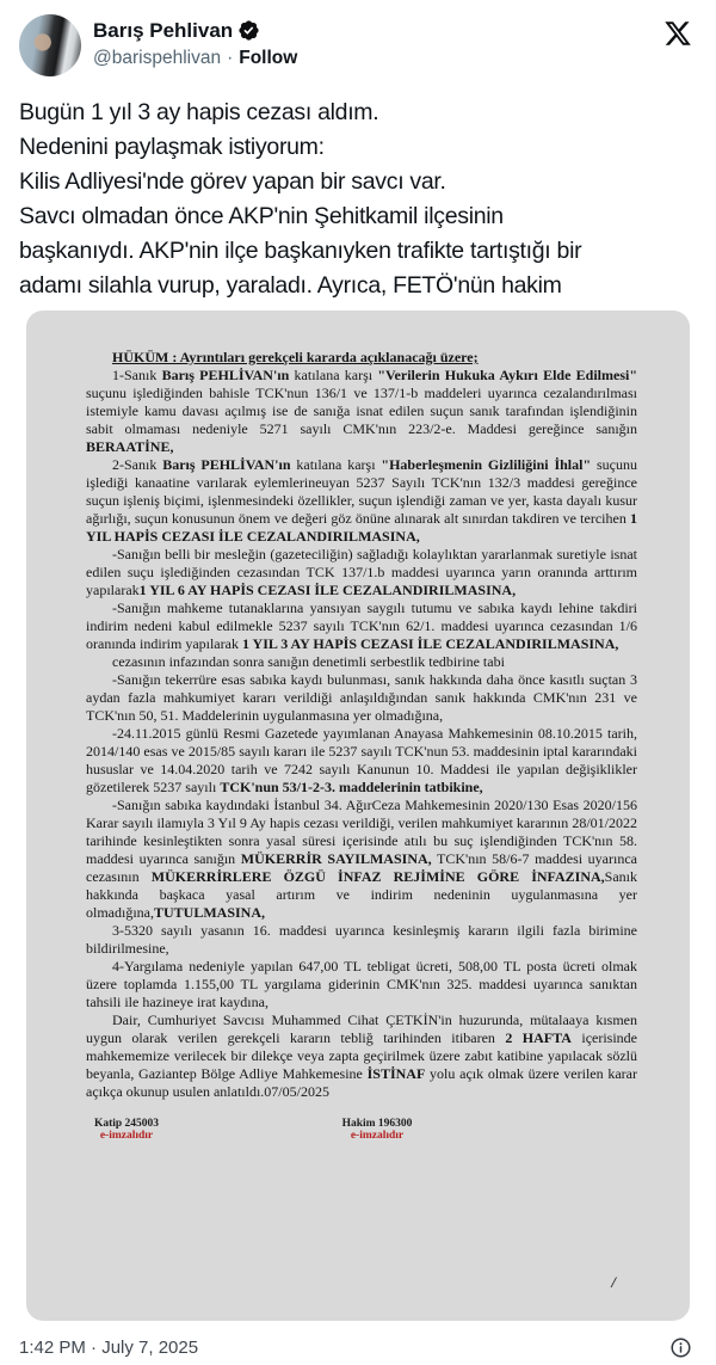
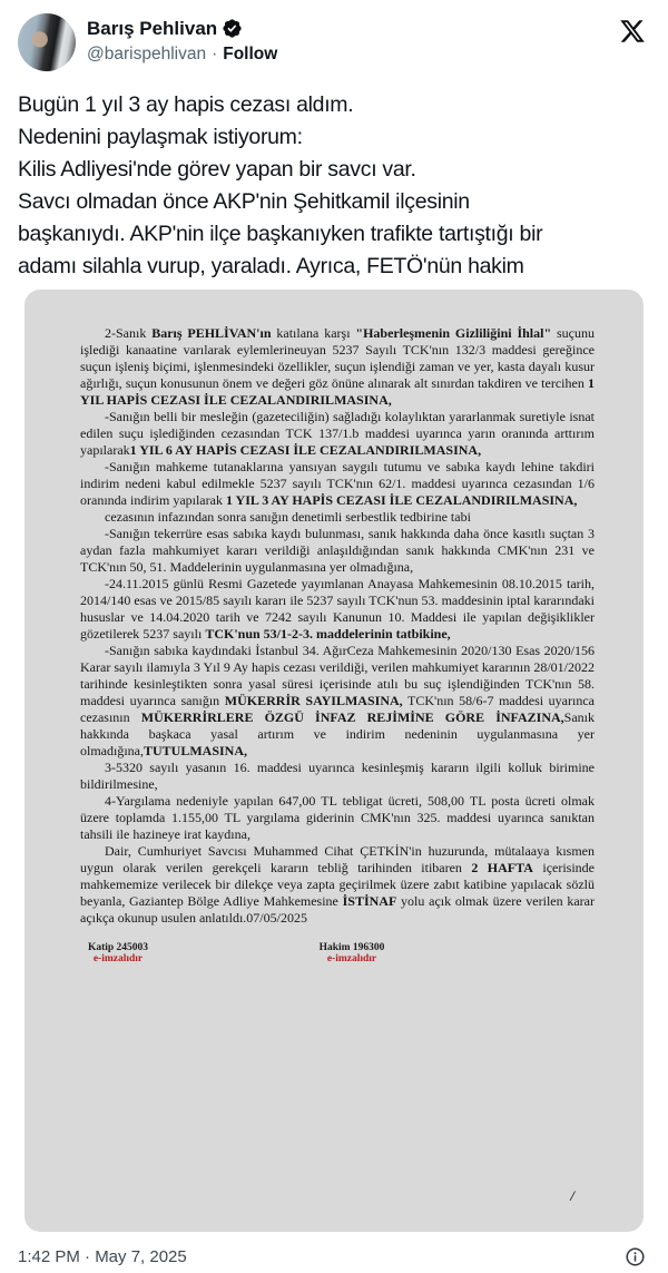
  Barış Pehlivan
  @barispehlivan
  ·
  Follow
  Bugün 1 yıl 3 ay hapis cezası aldım.
  Nedenini paylaşmak istiyorum:
  Kilis Adliyesi'nde görev yapan bir savcı var.
  Savcı olmadan önce AKP'nin Şehitkamil ilçesinin
  başkanıydı. AKP'nin ilçe başkanıyken trafikte tartıştığı bir
  adamı silahla vurup, yaraladı. Ayrıca, FETÖ'nün hakim
- HÜKÜM : Ayrıntıları gerekçeli kararda açıklanacağı üzere;
- 1-Sanık Barış PEHLİVAN'ın katılana karşı "Verilerin Hukuka Aykırı Elde Edilmesi" suçunu işlediğinden bahisle TCK'nun 136/1 ve 137/1-b maddeleri uyarınca cezalandırılması istemiyle kamu davası açılmış ise de sanığa isnat edilen suçun sanık tarafından işlendiğinin sabit olmaması nedeniyle 5271 sayılı CMK'nın 223/2-e. Maddesi gereğince sanığın BERAATİNE,
  2-Sanık Barış PEHLİVAN'ın katılana karşı "Haberleşmenin Gizliliğini İhlal" suçunu işlediği kanaatine varılarak eylemlerineuyan 5237 Sayılı TCK'nın 132/3 maddesi gereğince suçun işleniş biçimi, işlenmesindeki özellikler, suçun işlendiği zaman ve yer, kasta dayalı kusur ağırlığı, suçun konusunun önem ve değeri göz önüne alınarak alt sınırdan takdiren ve tercihen 1 YIL HAPİS CEZASI İLE CEZALANDIRILMASINA,
  -Sanığın belli bir mesleğin (gazeteciliğin) sağladığı kolaylıktan yararlanmak suretiyle isnat edilen suçu işlediğinden cezasından TCK 137/1.b maddesi uyarınca yarın oranında arttırım yapılarak1 YIL 6 AY HAPİS CEZASI İLE CEZALANDIRILMASINA,
  -Sanığın mahkeme tutanaklarına yansıyan saygılı tutumu ve sabıka kaydı lehine takdiri indirim nedeni kabul edilmekle 5237 sayılı TCK'nın 62/1. maddesi uyarınca cezasından 1/6 oranında indirim yapılarak 1 YIL 3 AY HAPİS CEZASI İLE CEZALANDIRILMASINA,
  cezasının infazından sonra sanığın denetimli serbestlik tedbirine tabi
  -Sanığın tekerrüre esas sabıka kaydı bulunması, sanık hakkında daha önce kasıtlı suçtan 3 aydan fazla mahkumiyet kararı verildiği anlaşıldığından sanık hakkında CMK'nın 231 ve TCK'nın 50, 51. Maddelerinin uygulanmasına yer olmadığına,
  -24.11.2015 günlü Resmi Gazetede yayımlanan Anayasa Mahkemesinin 08.10.2015 tarih, 2014/140 esas ve 2015/85 sayılı kararı ile 5237 sayılı TCK'nun 53. maddesinin iptal kararındaki hususlar ve 14.04.2020 tarih ve 7242 sayılı Kanunun 10. Maddesi ile yapılan değişiklikler gözetilerek 5237 sayılı TCK'nun 53/1-2-3. maddelerinin tatbikine,
  -Sanığın sabıka kaydındaki İstanbul 34. AğırCeza Mahkemesinin 2020/130 Esas 2020/156 Karar sayılı ilamıyla 3 Yıl 9 Ay hapis cezası verildiği, verilen mahkumiyet kararının 28/01/2022 tarihinde kesinleştikten sonra yasal süresi içerisinde atılı bu suç işlendiğinden TCK'nın 58. maddesi uyarınca sanığın MÜKERRİR SAYILMASINA, TCK'nın 58/6-7 maddesi uyarınca cezasının MÜKERRİRLERE ÖZGÜ İNFAZ REJİMİNE GÖRE İNFAZINA,Sanık hakkında başkaca yasal artırım ve indirim nedeninin uygulanmasına yer olmadığına,TUTULMASINA,
- 3-5320 sayılı yasanın 16. maddesi uyarınca kesinleşmiş kararın ilgili fazla birimine bildirilmesine,
+ 3-5320 sayılı yasanın 16. maddesi uyarınca kesinleşmiş kararın ilgili kolluk birimine bildirilmesine,
  4-Yargılama nedeniyle yapılan 647,00 TL tebligat ücreti, 508,00 TL posta ücreti olmak üzere toplamda 1.155,00 TL yargılama giderinin CMK'nın 325. maddesi uyarınca sanıktan tahsili ile hazineye irat kaydına,
  Dair, Cumhuriyet Savcısı Muhammed Cihat ÇETKİN'in huzurunda, mütalaaya kısmen uygun olarak verilen gerekçeli kararın tebliğ tarihinden itibaren 2 HAFTA içerisinde mahkememize verilecek bir dilekçe veya zapta geçirilmek üzere zabıt katibine yapılacak sözlü beyanla, Gaziantep Bölge Adliye Mahkemesine İSTİNAF yolu açık olmak üzere verilen karar açıkça okunup usulen anlatıldı.07/05/2025
  Katip 245003
  e-imzalıdır
  Hakim 196300
  e-imzalıdır
  /
- 1:42 PM · July 7, 2025
+ 1:42 PM · May 7, 2025
